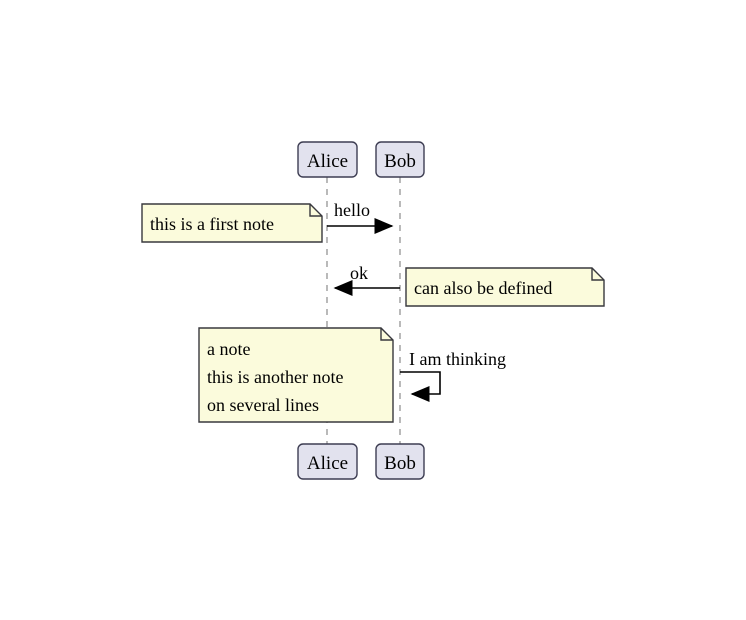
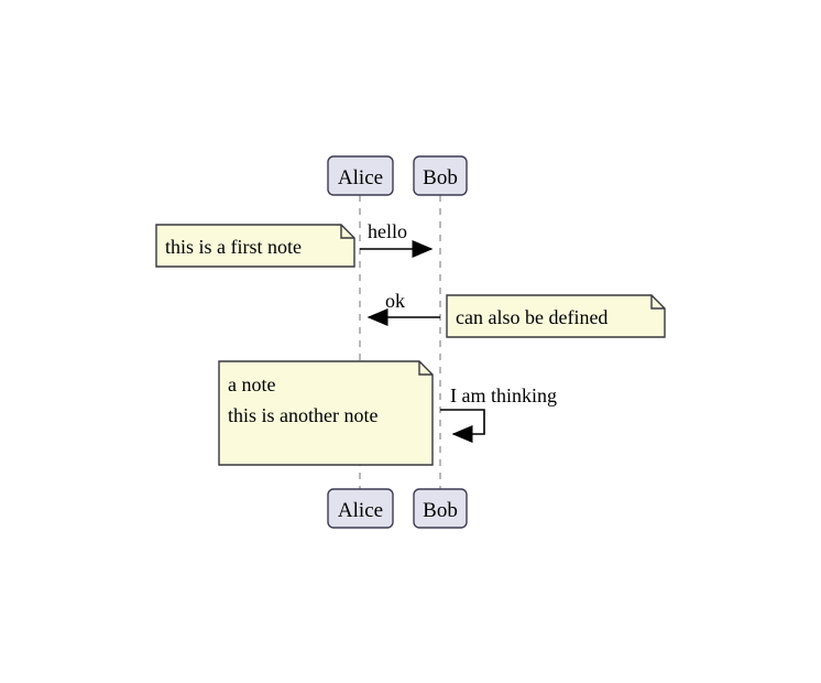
  hello
  ok
  I am thinking
  this is a first note
  can also be defined
  a note
  this is another note
- on several lines
  Alice
  Bob
  Alice
  Bob
